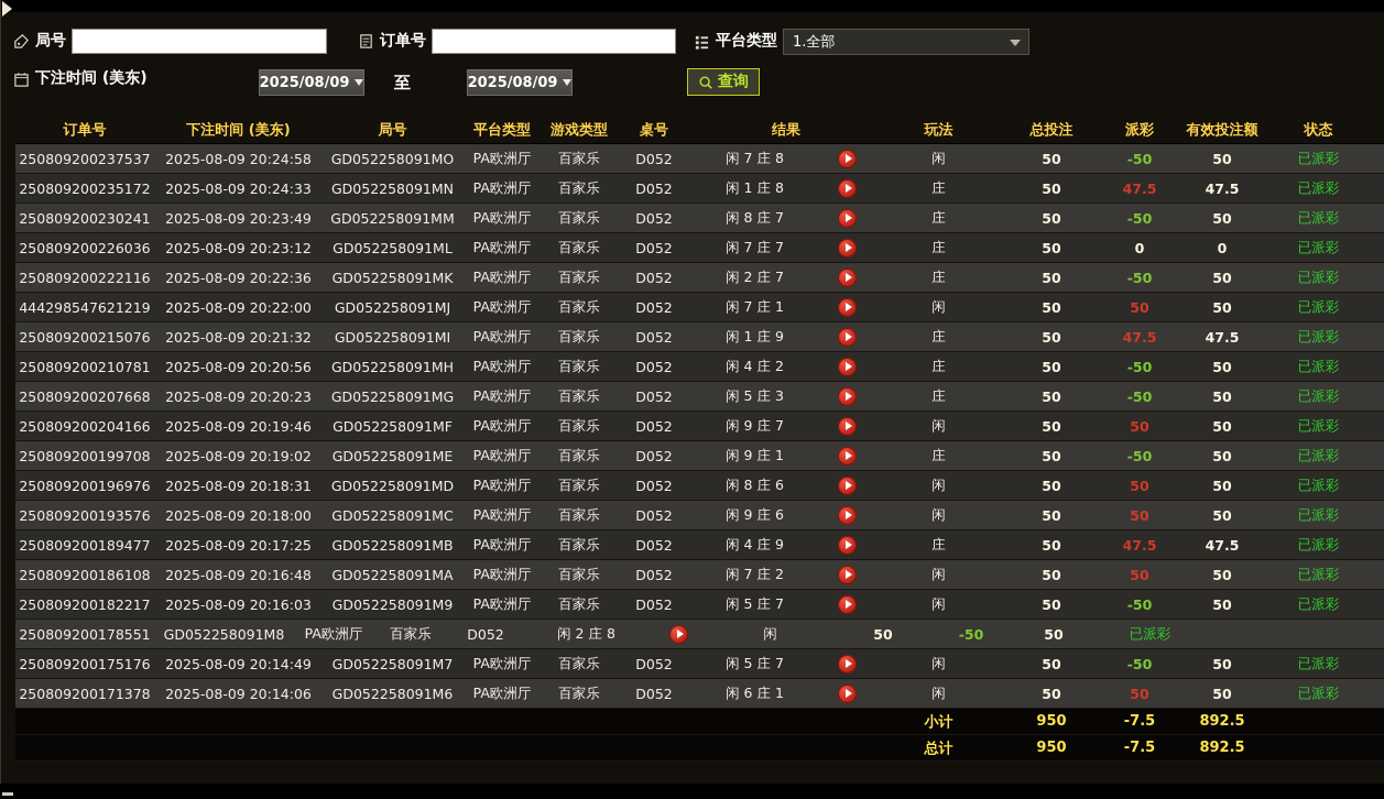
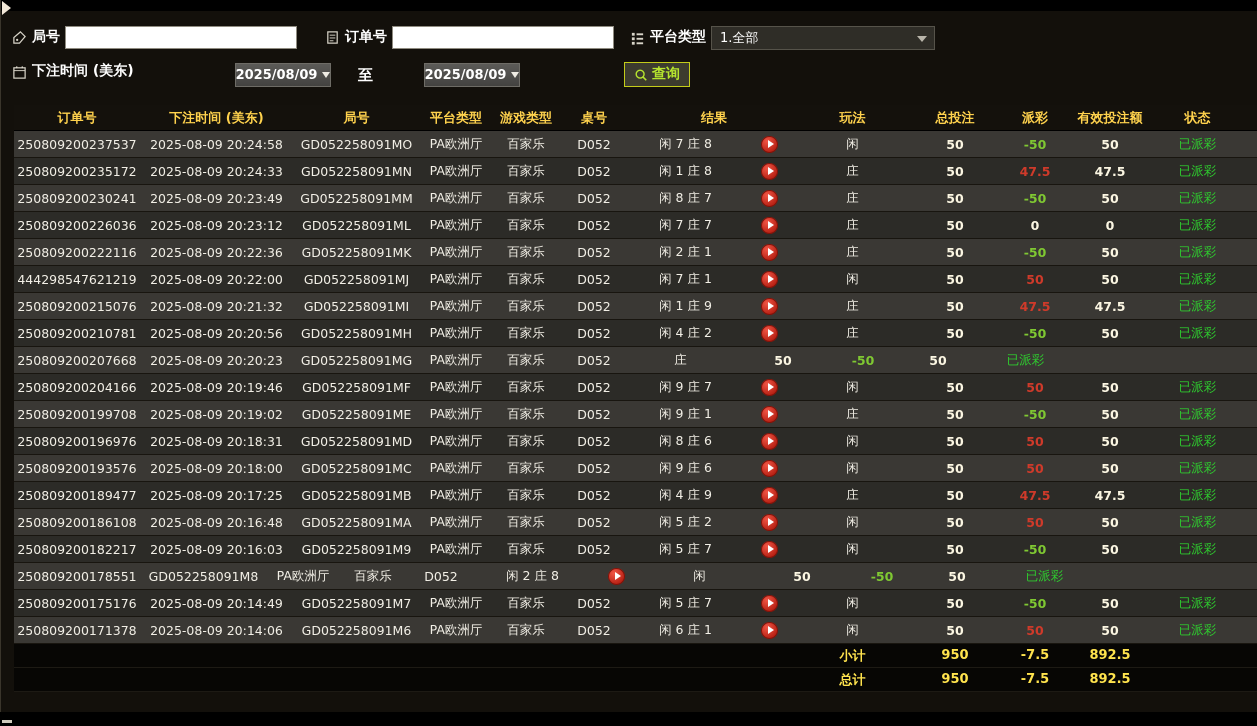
  局号
  订单号
  平台类型
  1.全部
  下注时间 (美东)
  2025/08/09
  至
  2025/08/09
  查询
  订单号
  下注时间 (美东)
  局号
  平台类型
  游戏类型
  桌号
  结果
  玩法
  总投注
  派彩
  有效投注额
  状态
  250809200237537
  2025-08-09 20:24:58
  GD052258091MO
  PA欧洲厅
  百家乐
  D052
  闲 7 庄 8
  闲
  50
  -50
  50
  已派彩
  250809200235172
  2025-08-09 20:24:33
  GD052258091MN
  PA欧洲厅
  百家乐
  D052
  闲 1 庄 8
  庄
  50
  47.5
  47.5
  已派彩
  250809200230241
  2025-08-09 20:23:49
  GD052258091MM
  PA欧洲厅
  百家乐
  D052
  闲 8 庄 7
  庄
  50
  -50
  50
  已派彩
  250809200226036
  2025-08-09 20:23:12
  GD052258091ML
  PA欧洲厅
  百家乐
  D052
  闲 7 庄 7
  庄
  50
  0
  0
  已派彩
  250809200222116
  2025-08-09 20:22:36
  GD052258091MK
  PA欧洲厅
  百家乐
  D052
- 闲 2 庄 7
+ 闲 2 庄 1
  庄
  50
  -50
  50
  已派彩
  444298547621219
  2025-08-09 20:22:00
  GD052258091MJ
  PA欧洲厅
  百家乐
  D052
  闲 7 庄 1
  闲
  50
  50
  50
  已派彩
  250809200215076
  2025-08-09 20:21:32
  GD052258091MI
  PA欧洲厅
  百家乐
  D052
  闲 1 庄 9
  庄
  50
  47.5
  47.5
  已派彩
  250809200210781
  2025-08-09 20:20:56
  GD052258091MH
  PA欧洲厅
  百家乐
  D052
  闲 4 庄 2
  庄
  50
  -50
  50
  已派彩
  250809200207668
  2025-08-09 20:20:23
  GD052258091MG
  PA欧洲厅
  百家乐
  D052
- 闲 5 庄 3
  庄
  50
  -50
  50
  已派彩
  250809200204166
  2025-08-09 20:19:46
  GD052258091MF
  PA欧洲厅
  百家乐
  D052
  闲 9 庄 7
  闲
  50
  50
  50
  已派彩
  250809200199708
  2025-08-09 20:19:02
  GD052258091ME
  PA欧洲厅
  百家乐
  D052
  闲 9 庄 1
  庄
  50
  -50
  50
  已派彩
  250809200196976
  2025-08-09 20:18:31
  GD052258091MD
  PA欧洲厅
  百家乐
  D052
  闲 8 庄 6
  闲
  50
  50
  50
  已派彩
  250809200193576
  2025-08-09 20:18:00
  GD052258091MC
  PA欧洲厅
  百家乐
  D052
  闲 9 庄 6
  闲
  50
  50
  50
  已派彩
  250809200189477
  2025-08-09 20:17:25
  GD052258091MB
  PA欧洲厅
  百家乐
  D052
  闲 4 庄 9
  庄
  50
  47.5
  47.5
  已派彩
  250809200186108
  2025-08-09 20:16:48
  GD052258091MA
  PA欧洲厅
  百家乐
  D052
- 闲 7 庄 2
+ 闲 5 庄 2
  闲
  50
  50
  50
  已派彩
  250809200182217
  2025-08-09 20:16:03
  GD052258091M9
  PA欧洲厅
  百家乐
  D052
  闲 5 庄 7
  闲
  50
  -50
  50
  已派彩
  250809200178551
  GD052258091M8
  PA欧洲厅
  百家乐
  D052
  闲 2 庄 8
  闲
  50
  -50
  50
  已派彩
  250809200175176
  2025-08-09 20:14:49
  GD052258091M7
  PA欧洲厅
  百家乐
  D052
  闲 5 庄 7
  闲
  50
  -50
  50
  已派彩
  250809200171378
  2025-08-09 20:14:06
  GD052258091M6
  PA欧洲厅
  百家乐
  D052
  闲 6 庄 1
  闲
  50
  50
  50
  已派彩
  小计
  950
  -7.5
  892.5
  总计
  950
  -7.5
  892.5
